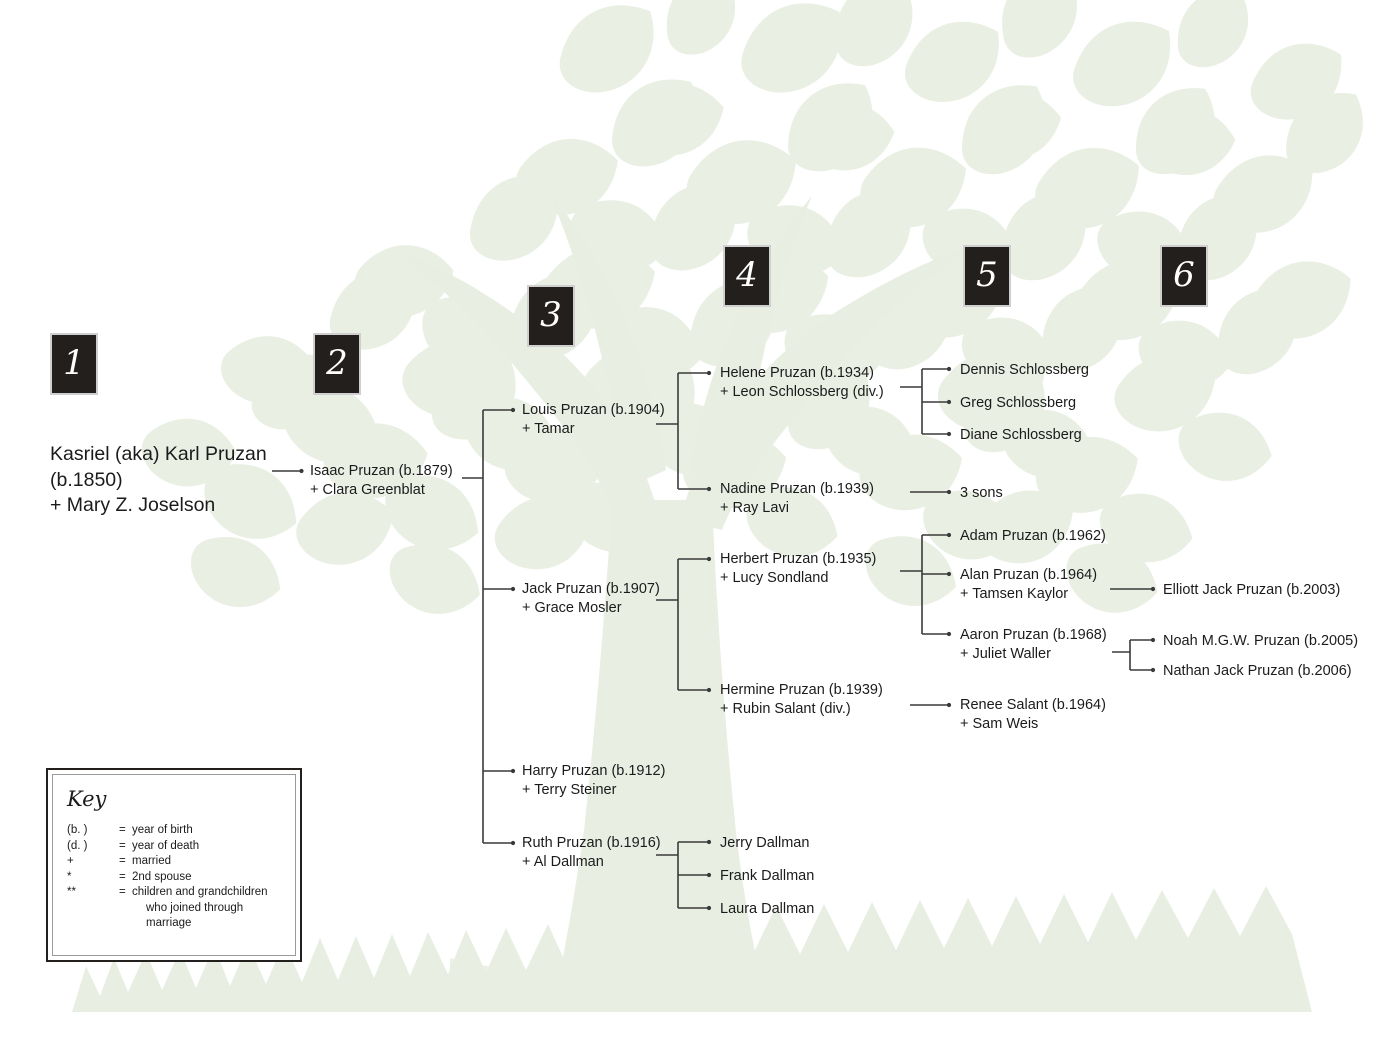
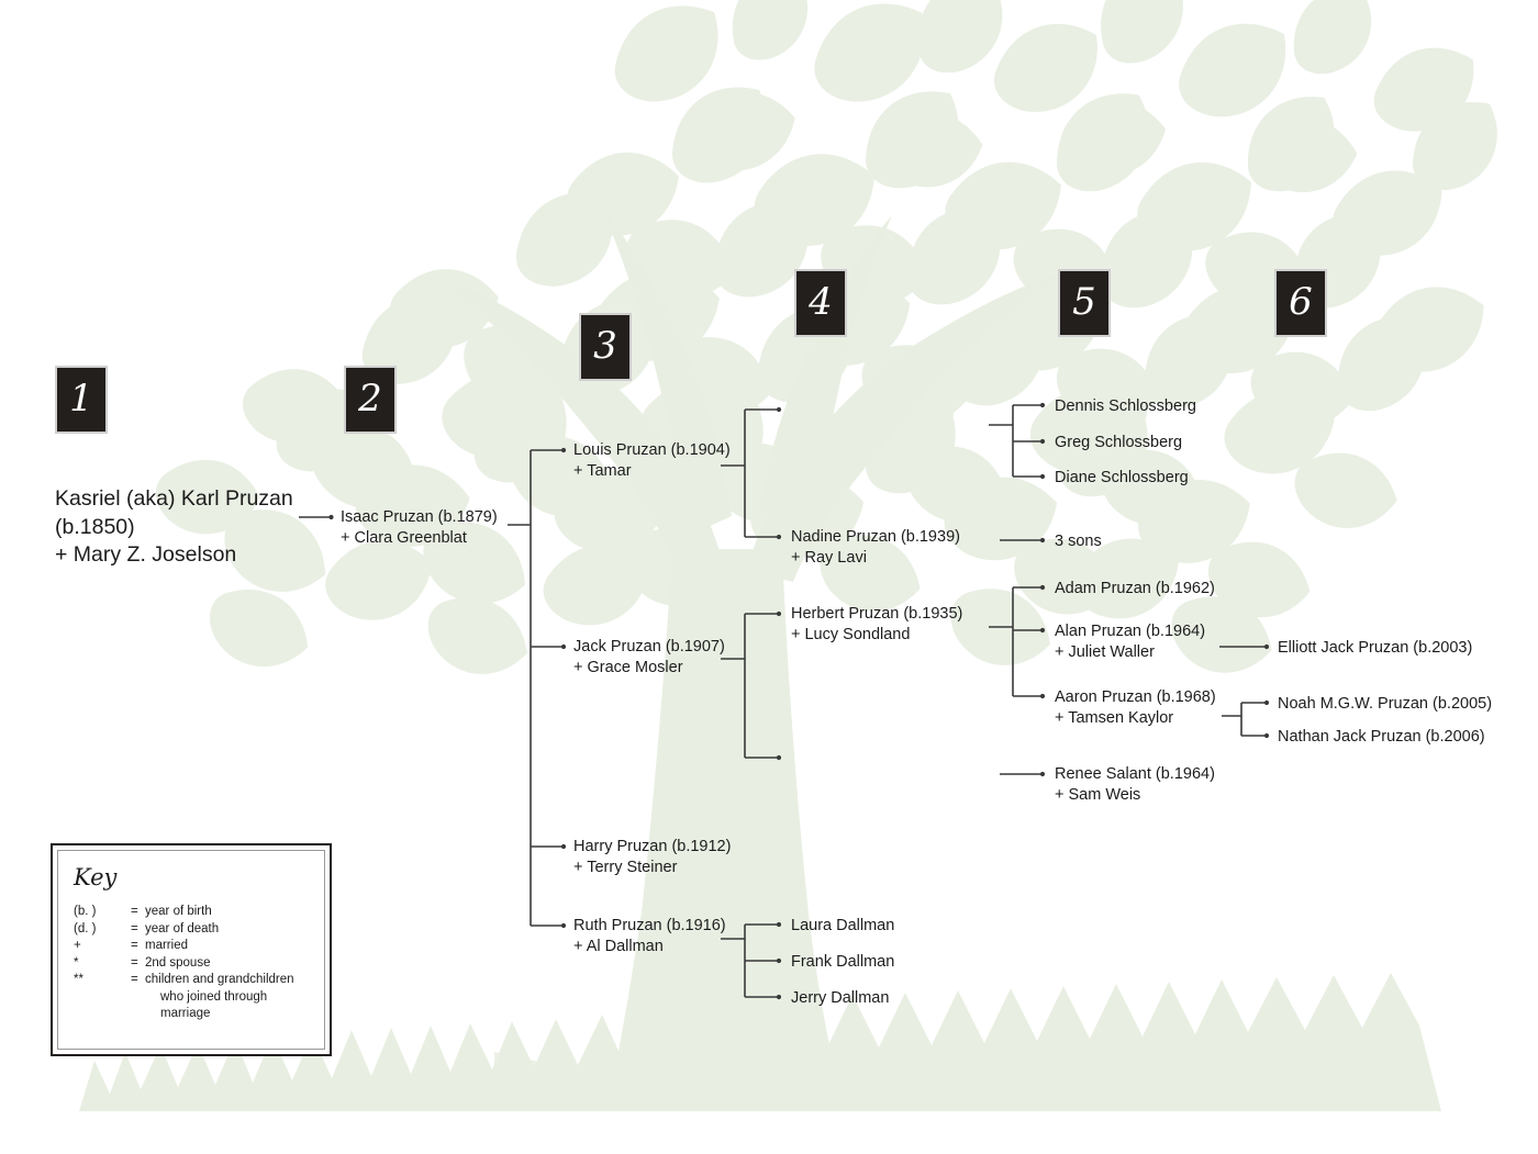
  1
  2
  3
  4
  5
  6
  Kasriel (aka) Karl Pruzan
  (b.1850)
  + Mary Z. Joselson
  Isaac Pruzan (b.1879)
  + Clara Greenblat
  Louis Pruzan (b.1904)
  + Tamar
  Jack Pruzan (b.1907)
  + Grace Mosler
  Harry Pruzan (b.1912)
  + Terry Steiner
  Ruth Pruzan (b.1916)
  + Al Dallman
- Helene Pruzan (b.1934)
- + Leon Schlossberg (div.)
  Nadine Pruzan (b.1939)
  + Ray Lavi
  Herbert Pruzan (b.1935)
  + Lucy Sondland
- Hermine Pruzan (b.1939)
- + Rubin Salant (div.)
- Jerry Dallman
+ Laura Dallman
  Frank Dallman
- Laura Dallman
+ Jerry Dallman
  Dennis Schlossberg
  Greg Schlossberg
  Diane Schlossberg
  3 sons
  Adam Pruzan (b.1962)
  Alan Pruzan (b.1964)
- + Tamsen Kaylor
+ + Juliet Waller
  Aaron Pruzan (b.1968)
- + Juliet Waller
+ + Tamsen Kaylor
  Renee Salant (b.1964)
  + Sam Weis
  Elliott Jack Pruzan (b.2003)
  Noah M.G.W. Pruzan (b.2005)
  Nathan Jack Pruzan (b.2006)
  Key
  (b. )
  =
  year of birth
  (d. )
  =
  year of death
  +
  =
  married
  *
  =
  2nd spouse
  **
  =
  children and grandchildren
  who joined through marriage
